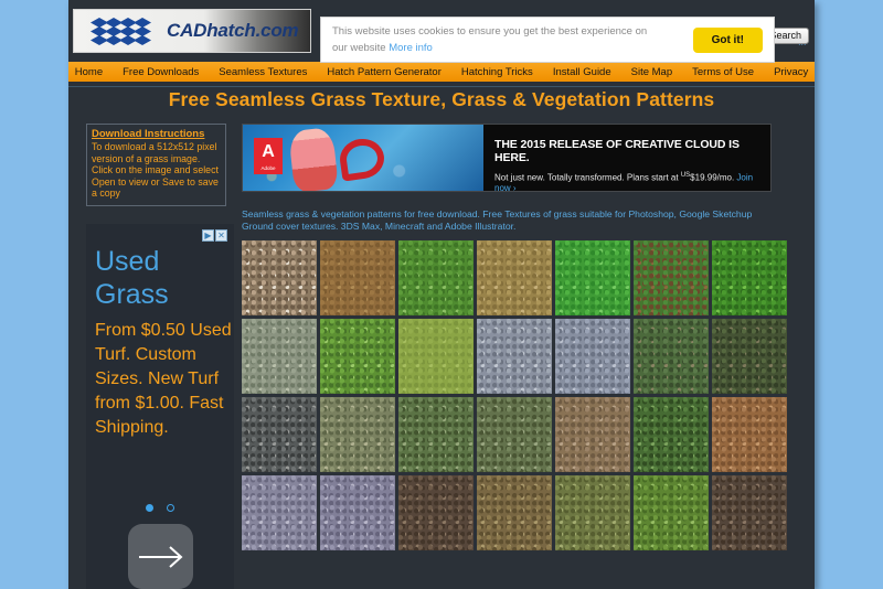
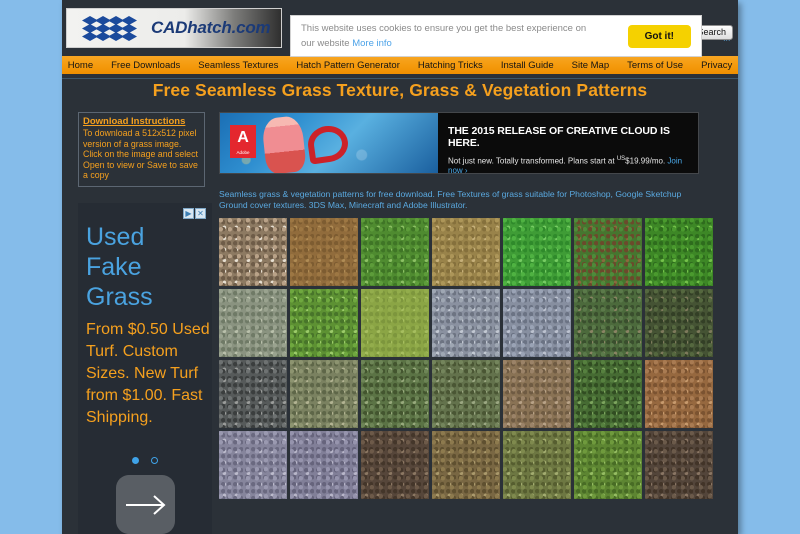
  CADhatch.com
  earch
  This website uses cookies to ensure you get the best experience on our website More info
  Got it!
  Home
  Free Downloads
  Seamless Textures
  Hatch Pattern Generator
  Hatching Tricks
  Install Guide
  Site Map
  Terms of Use
  Privacy
  Free Seamless Grass Texture, Grass & Vegetation Patterns
  Download Instructions
  To download a 512x512 pixel version of a grass image. Click on the image and select Open to view or Save to save a copy
  ▶
  ✕
  Used
+ Fake
  Grass
  From $0.50 Used Turf. Custom Sizes. New Turf from $1.00. Fast Shipping.
  A
  THE 2015 RELEASE OF CREATIVE CLOUD IS HERE.
  Not just new. Totally transformed. Plans start at $19.99/mo. Join now ›
  Seamless grass & vegetation patterns for free download. Free Textures of grass suitable for Photoshop, Google Sketchup Ground cover textures. 3DS Max, Minecraft and Adobe Illustrator.
